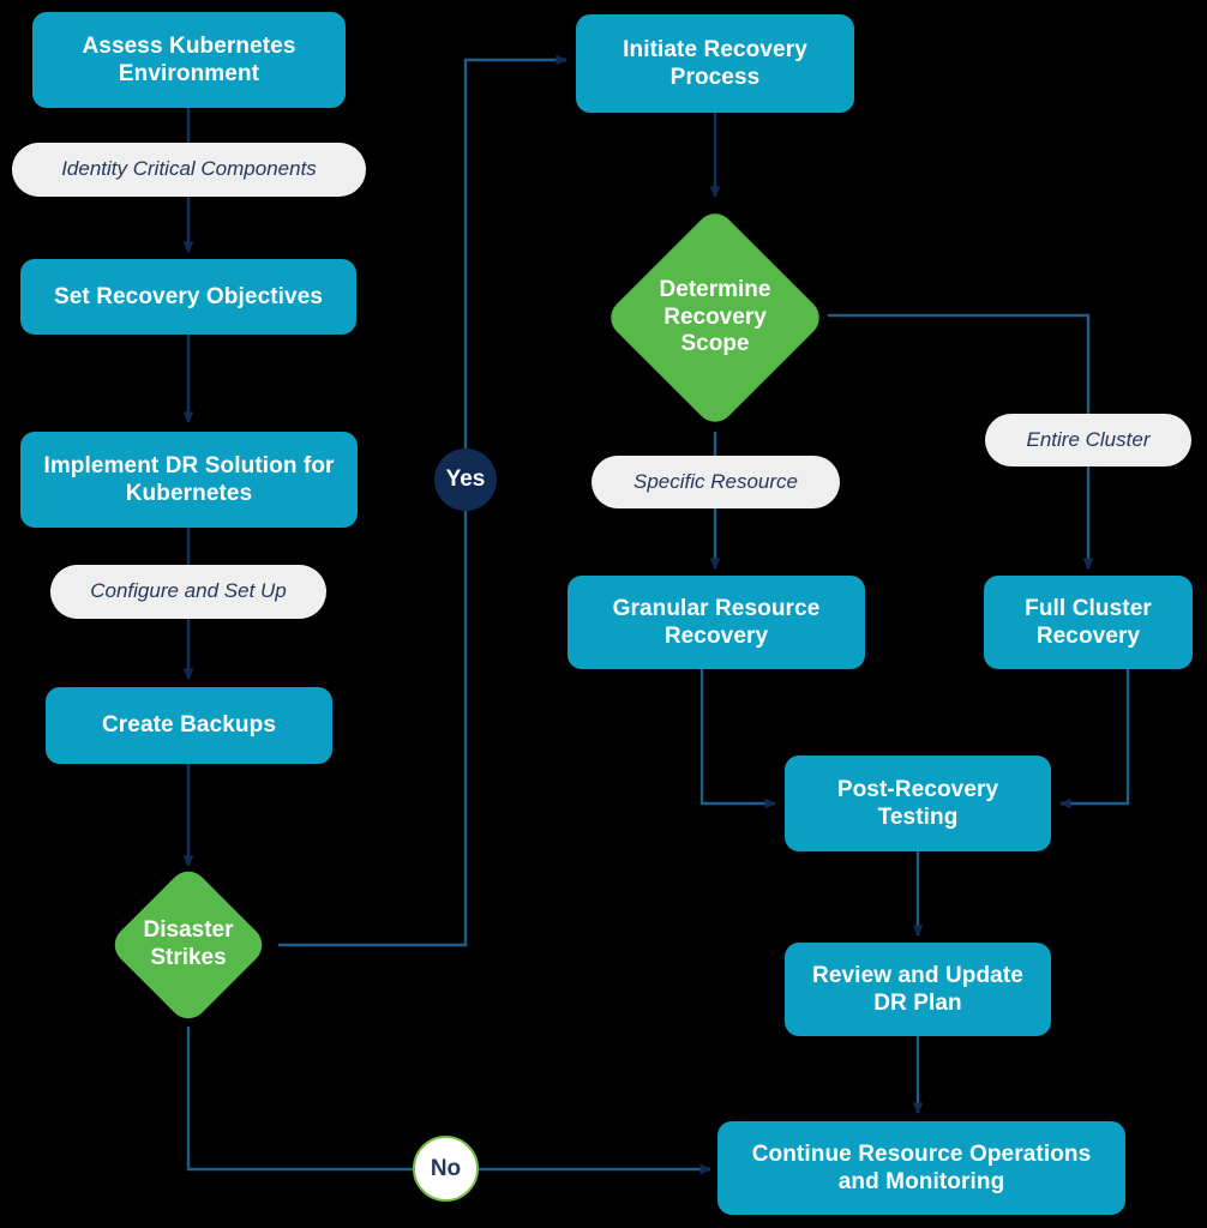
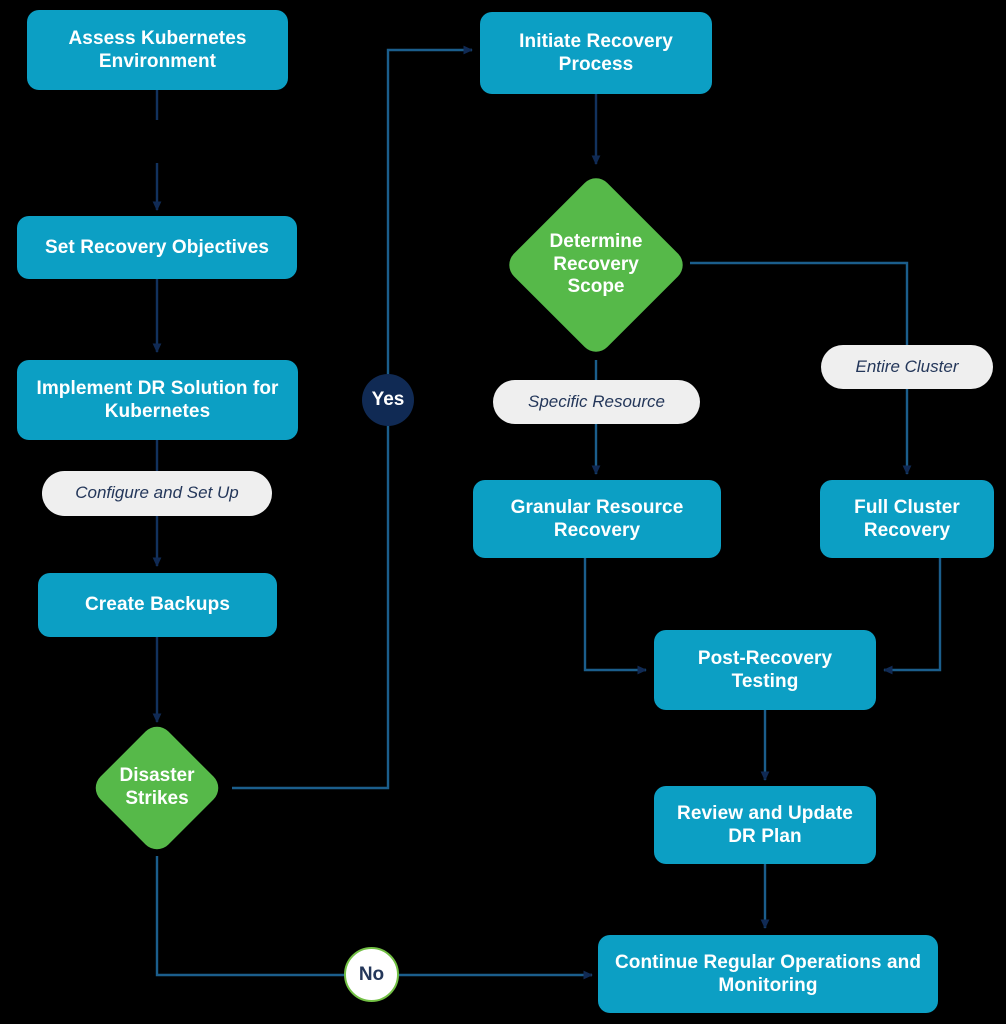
  Assess Kubernetes Environment
- Identity Critical Components
  Set Recovery Objectives
  Implement DR Solution for Kubernetes
  Configure and Set Up
  Create Backups
  Disaster Strikes
  Yes
  No
  Initiate Recovery Process
  Determine Recovery Scope
  Specific Resource
  Entire Cluster
  Granular Resource Recovery
  Full Cluster Recovery
  Post-Recovery Testing
  Review and Update DR Plan
- Continue Resource Operations and Monitoring
+ Continue Regular Operations and Monitoring
